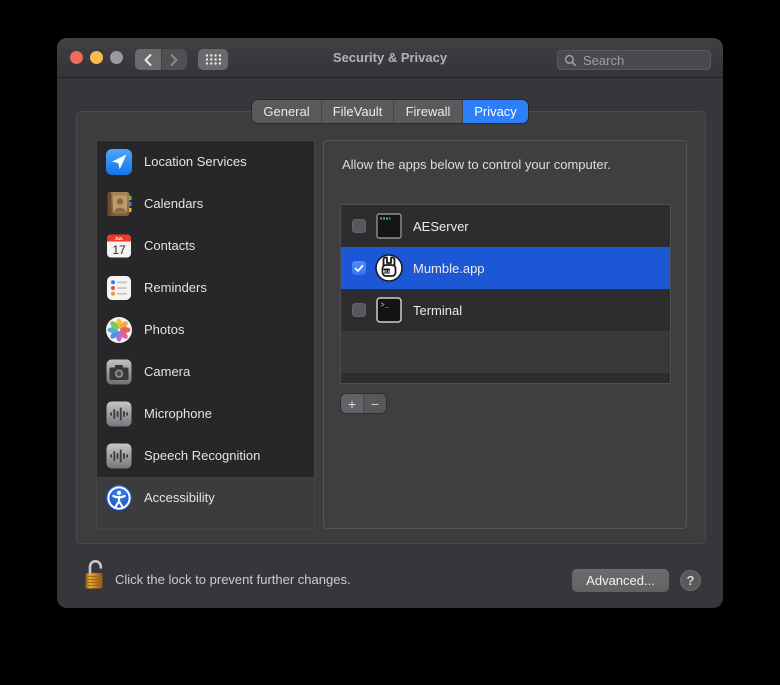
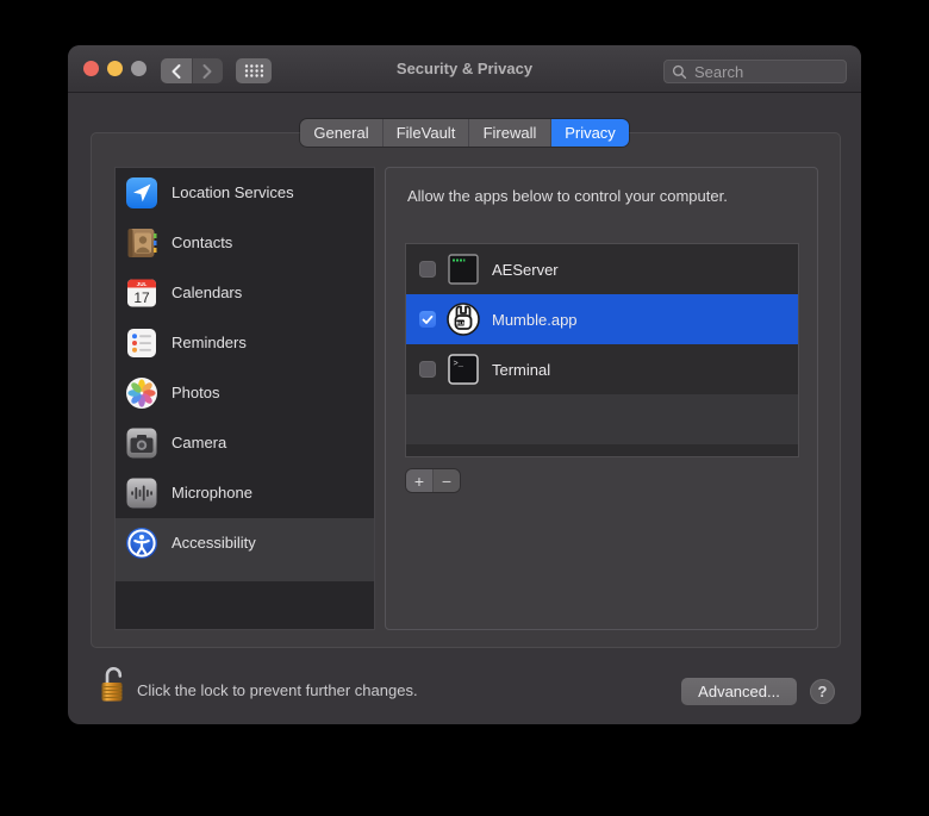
  Security & Privacy
  Search
  General
  FileVault
  Firewall
  Privacy
  Location Services
- Calendars
+ Contacts
  17
- Contacts
+ Calendars
  Reminders
  Photos
  Camera
  Microphone
- Speech Recognition
  Accessibility
  Allow the apps below to control your computer.
  AEServer
  Mumble.app
  >_
  Terminal
  +
  −
  Click the lock to prevent further changes.
  Advanced...
  ?
